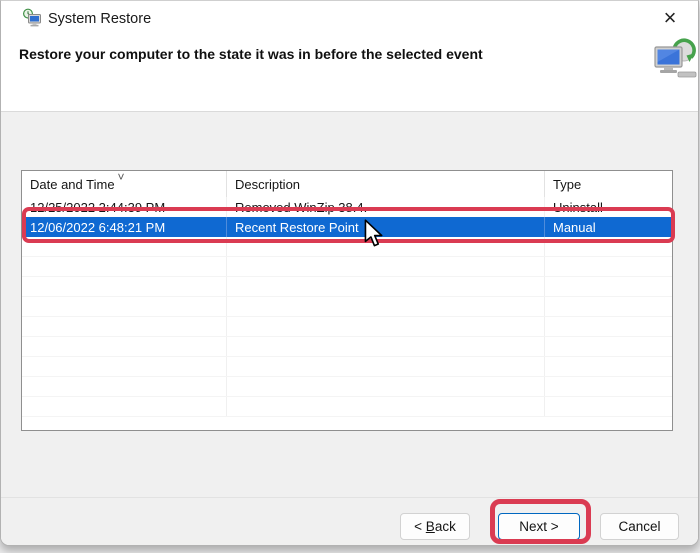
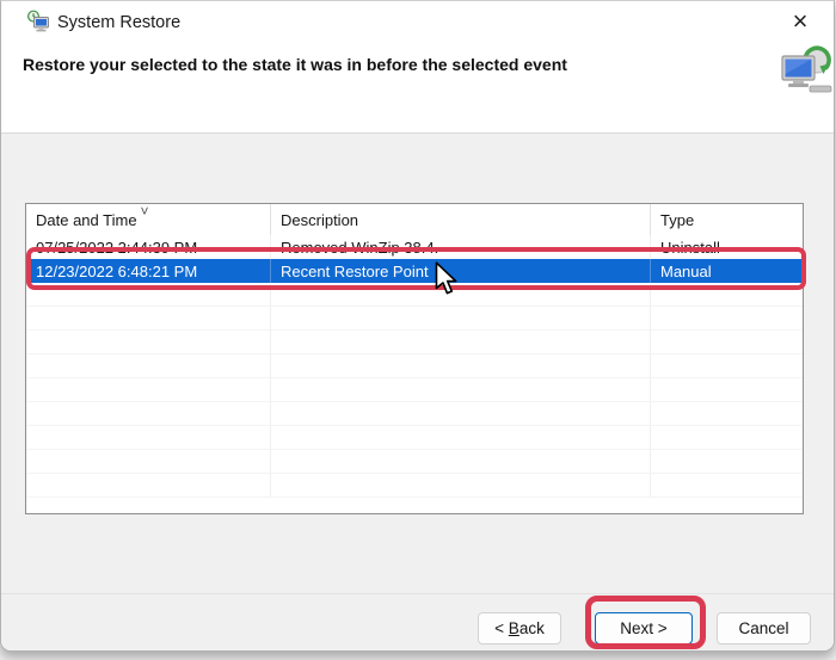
  System Restore
  ×
- Restore your computer to the state it was in before the selected event
+ Restore your selected to the state it was in before the selected event
  Date and Time
  ˅
  Description
  Type
- 12/25/2022 2:44:39 PM
+ 07/25/2022 2:44:39 PM
  Removed WinZip 38.4.
  Uninstall
- 12/06/2022 6:48:21 PM
+ 12/23/2022 6:48:21 PM
  Recent Restore Point
  Manual
  < Back
  Next >
  Cancel
